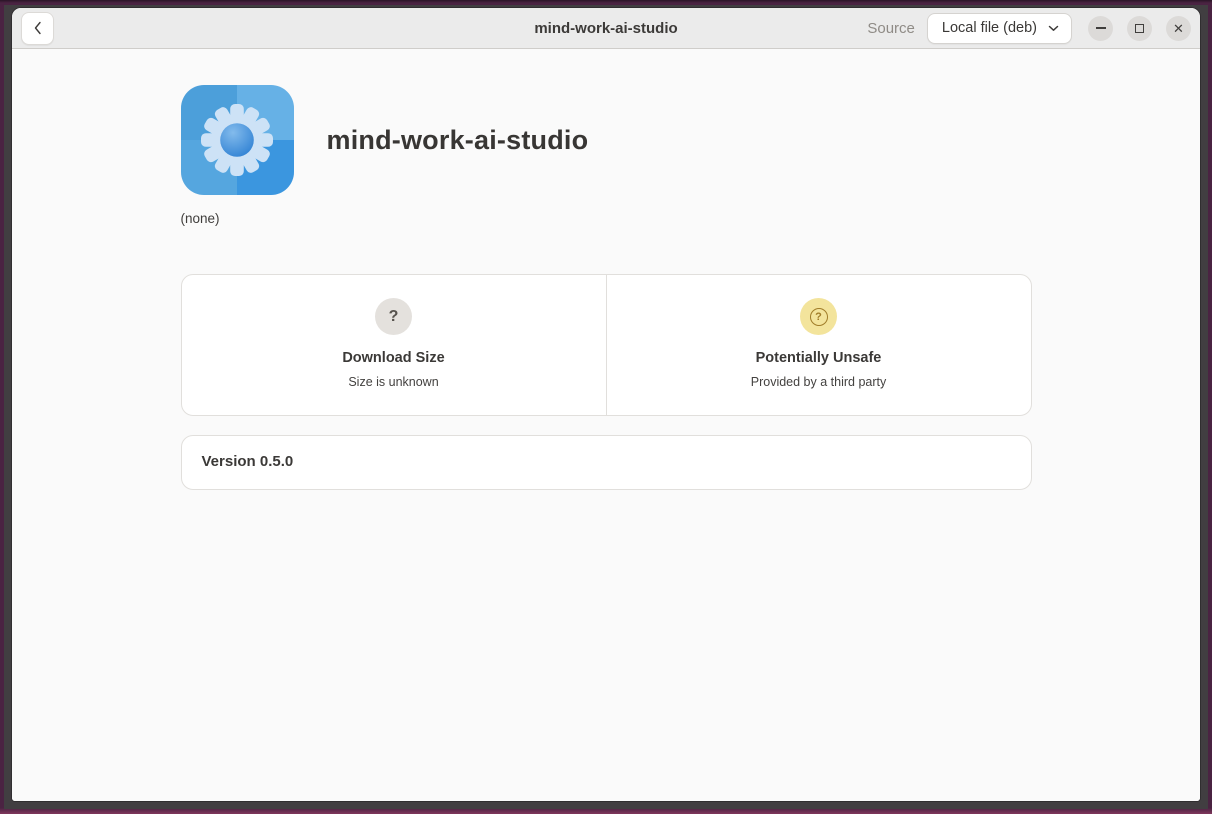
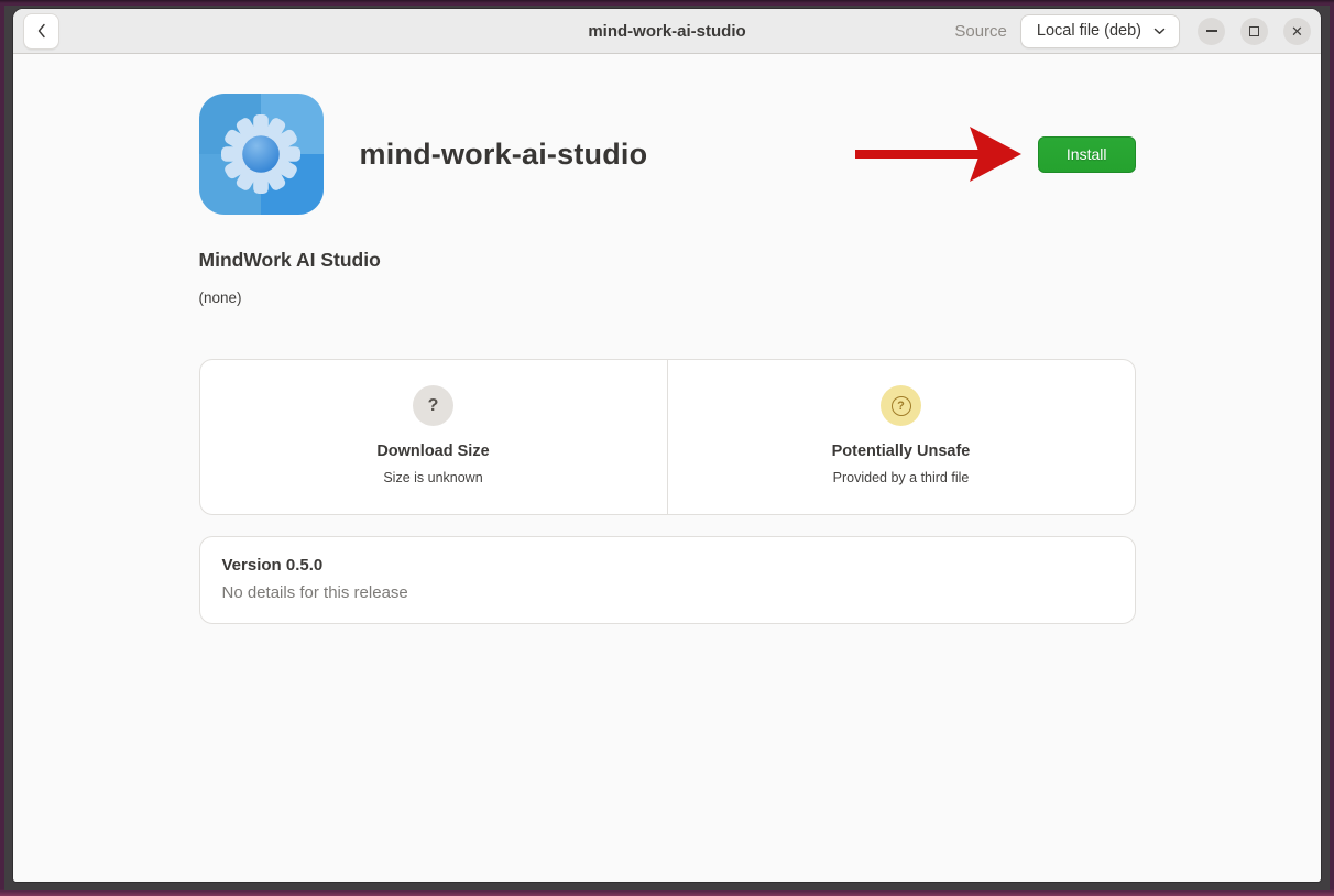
  mind-work-ai-studio
  Source
  Local file (deb)
  ✕
  mind-work-ai-studio
+ Install
+ MindWork AI Studio
  (none)
  ?
  Download Size
  Size is unknown
  ?
  Potentially Unsafe
- Provided by a third party
+ Provided by a third file
  Version 0.5.0
+ No details for this release
